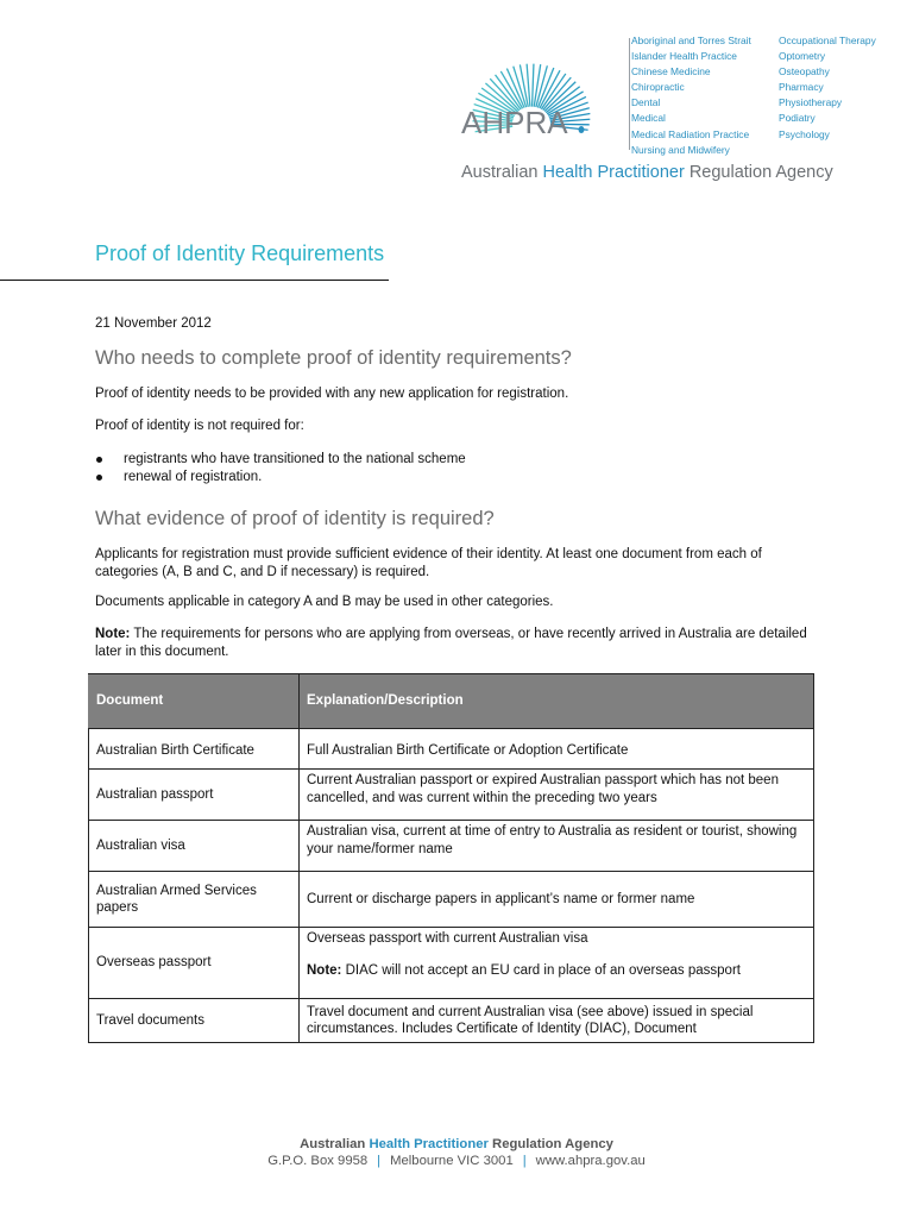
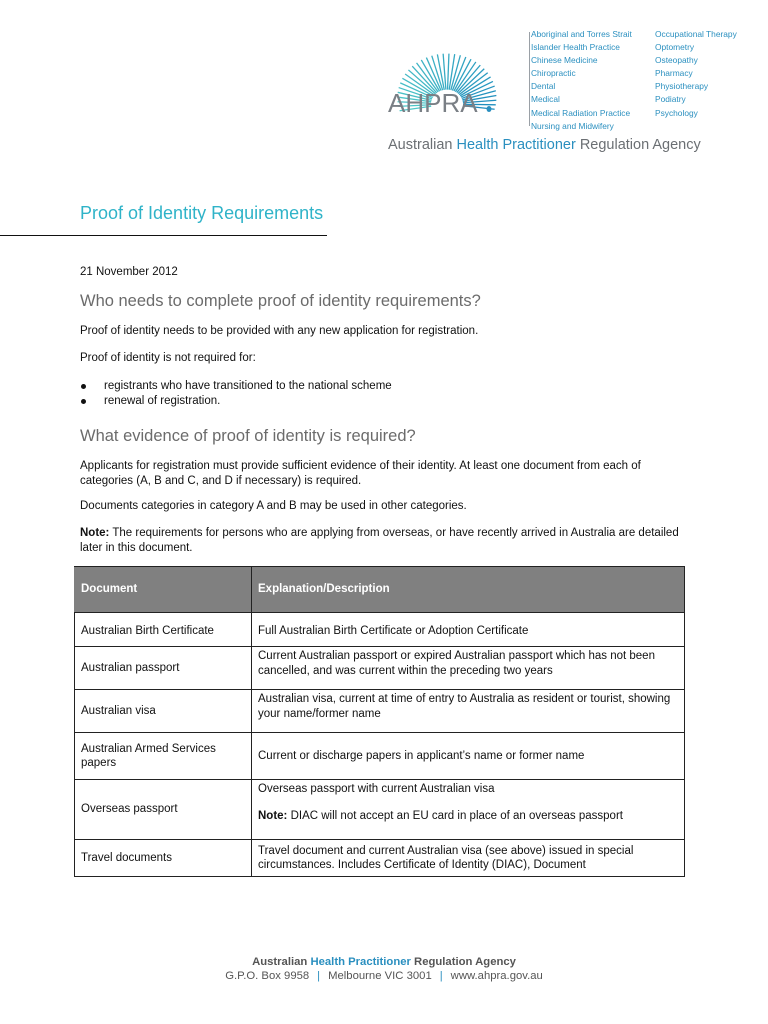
  AHPRA
  Aboriginal and Torres Strait Islander Health Practice
  Chinese Medicine
  Chiropractic
  Dental
  Medical
  Medical Radiation Practice
  Nursing and Midwifery
  Occupational Therapy
  Optometry
  Osteopathy
  Pharmacy
  Physiotherapy
  Podiatry
  Psychology
  Australian Health Practitioner Regulation Agency
  Proof of Identity Requirements
  21 November 2012
  Who needs to complete proof of identity requirements?
  Proof of identity needs to be provided with any new application for registration.
  Proof of identity is not required for:
  registrants who have transitioned to the national scheme
  renewal of registration.
  What evidence of proof of identity is required?
  Applicants for registration must provide sufficient evidence of their identity. At least one document from each of categories (A, B and C, and D if necessary) is required.
- Documents applicable in category A and B may be used in other categories.
+ Documents categories in category A and B may be used in other categories.
  Note: The requirements for persons who are applying from overseas, or have recently arrived in Australia are detailed later in this document.
  Document	Explanation/Description
  Australian Birth Certificate	Full Australian Birth Certificate or Adoption Certificate
  Australian passport	Current Australian passport or expired Australian passport which has not been cancelled, and was current within the preceding two years
  Australian visa	Australian visa, current at time of entry to Australia as resident or tourist, showing your name/former name
  Australian Armed Services papers	Current or discharge papers in applicant’s name or former name
  Overseas passport	Overseas passport with current Australian visa Note: DIAC will not accept an EU card in place of an overseas passport
  Travel documents	Travel document and current Australian visa (see above) issued in special circumstances. Includes Certificate of Identity (DIAC), Document
  Australian Health Practitioner Regulation Agency
  G.P.O. Box 9958 | Melbourne VIC 3001 | www.ahpra.gov.au
